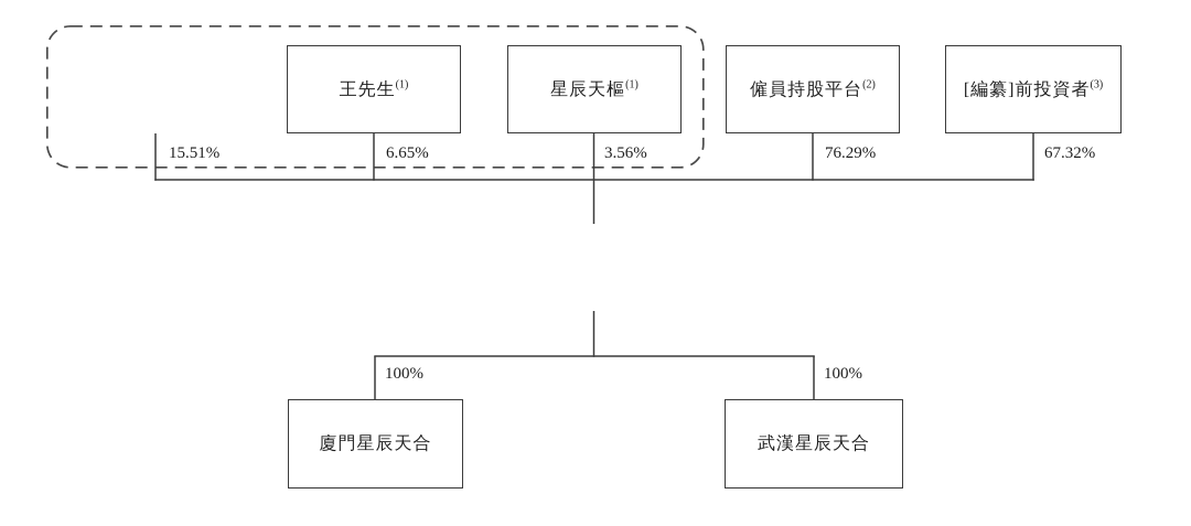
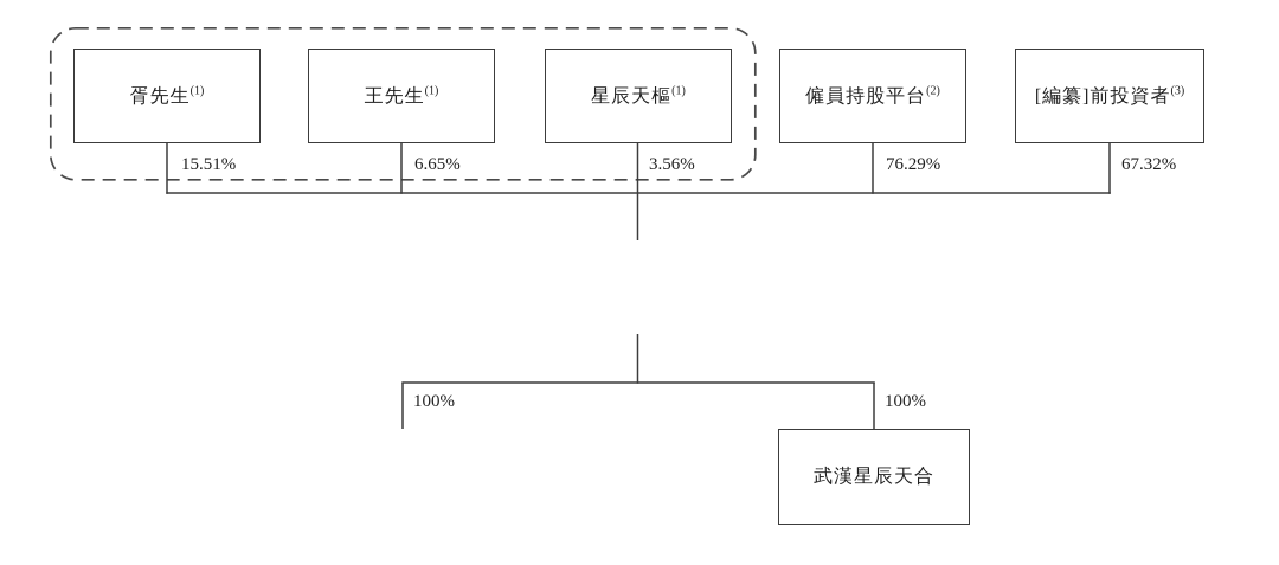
+ 胥先生(1)
  王先生(1)
  星辰天樞(1)
  僱員持股平台(2)
  [編纂]前投資者(3)
  15.51%
  6.65%
  3.56%
  76.29%
  67.32%
  100%
  100%
- 廈門星辰天合
  武漢星辰天合
